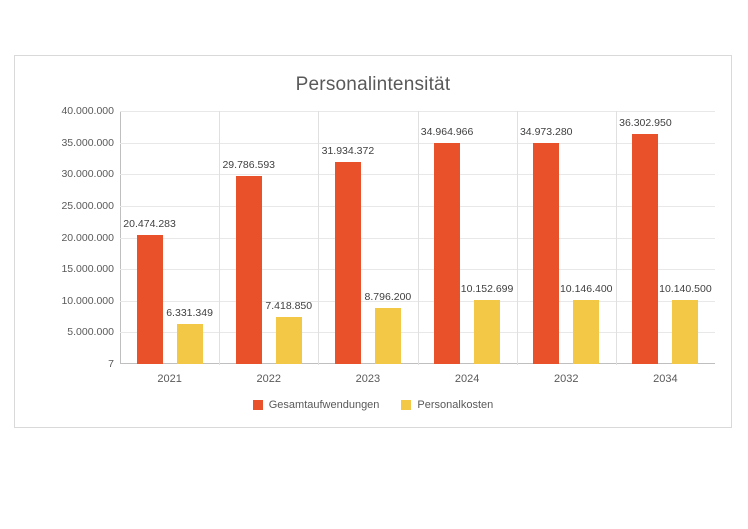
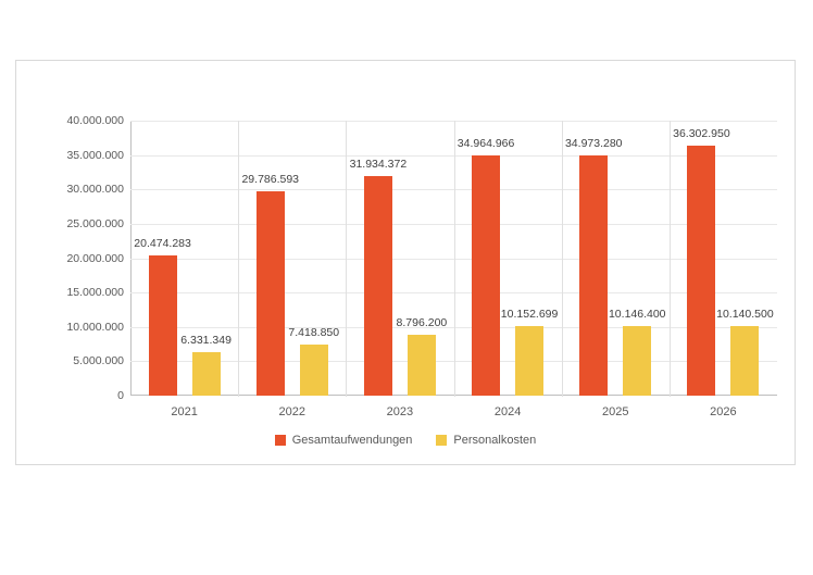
- Personalintensität
- 7
+ 0
  5.000.000
  10.000.000
  15.000.000
  20.000.000
  25.000.000
  30.000.000
  35.000.000
  40.000.000
  20.474.283
  6.331.349
  29.786.593
  7.418.850
  31.934.372
  8.796.200
  34.964.966
  10.152.699
  34.973.280
  10.146.400
  36.302.950
  10.140.500
  2021
  2022
  2023
  2024
- 2032
+ 2025
- 2034
+ 2026
  Gesamtaufwendungen
  Personalkosten
